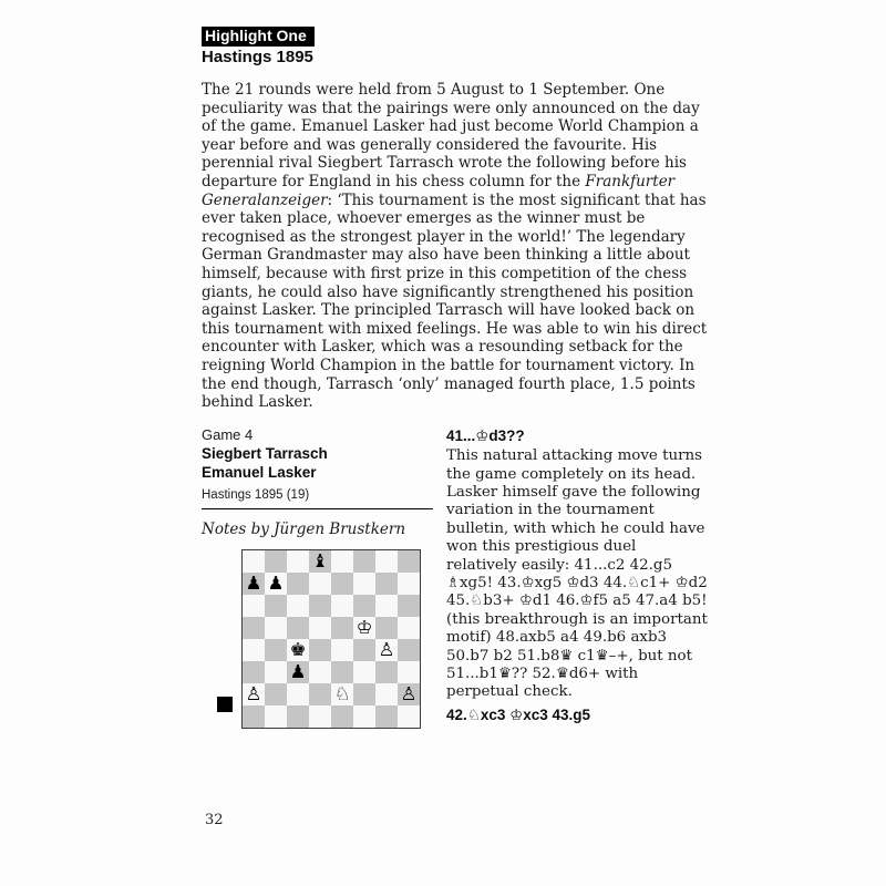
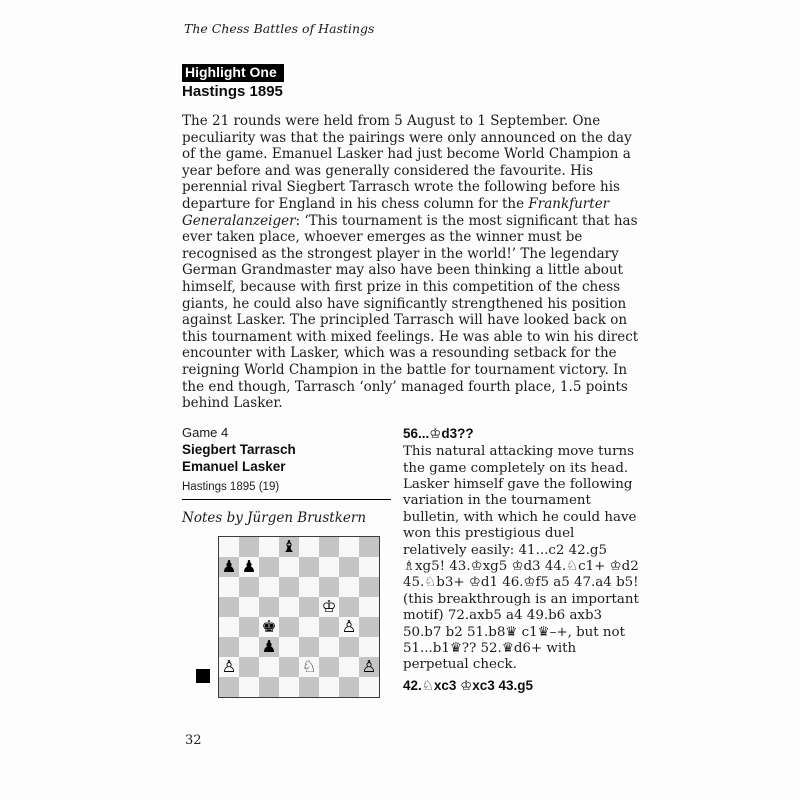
+ The Chess Battles of Hastings
  Highlight One
  Hastings 1895
  The 21 rounds were held from 5 August to 1 September. One peculiarity was that the pairings were only announced on the day of the game. Emanuel Lasker had just become World Champion a year before and was generally considered the favourite. His perennial rival Siegbert Tarrasch wrote the following before his departure for England in his chess column for the Frankfurter Generalanzeiger: ‘This tournament is the most significant that has ever taken place, whoever emerges as the winner must be recognised as the strongest player in the world!’ The legendary German Grandmaster may also have been thinking a little about himself, because with first prize in this competition of the chess giants, he could also have significantly strengthened his position against Lasker. The principled Tarrasch will have looked back on this tournament with mixed feelings. He was able to win his direct encounter with Lasker, which was a resounding setback for the reigning World Champion in the battle for tournament victory. In the end though, Tarrasch ‘only’ managed fourth place, 1.5 points behind Lasker.
  Game 4
  Siegbert Tarrasch
  Emanuel Lasker
  Hastings 1895 (19)
  Notes by Jürgen Brustkern
  ♝
  ♟
  ♟
  ♔
  ♚
  ♙
  ♟
  ♙
  ♘
  ♙
- 41...♔d3??
+ 56...♔d3??
- This natural attacking move turns the game completely on its head. Lasker himself gave the following variation in the tournament bulletin, with which he could have won this prestigious duel relatively easily: 41...c2 42.g5 ♗xg5! 43.♔xg5 ♔d3 44.♘c1+ ♔d2 45.♘b3+ ♔d1 46.♔f5 a5 47.a4 b5! (this breakthrough is an important motif) 48.axb5 a4 49.b6 axb3 50.b7 b2 51.b8♛ c1♛–+, but not 51...b1♛?? 52.♛d6+ with perpetual check.
+ This natural attacking move turns the game completely on its head. Lasker himself gave the following variation in the tournament bulletin, with which he could have won this prestigious duel relatively easily: 41...c2 42.g5 ♗xg5! 43.♔xg5 ♔d3 44.♘c1+ ♔d2 45.♘b3+ ♔d1 46.♔f5 a5 47.a4 b5! (this breakthrough is an important motif) 72.axb5 a4 49.b6 axb3 50.b7 b2 51.b8♛ c1♛–+, but not 51...b1♛?? 52.♛d6+ with perpetual check.
  42.♘xc3 ♔xc3 43.g5
  32
